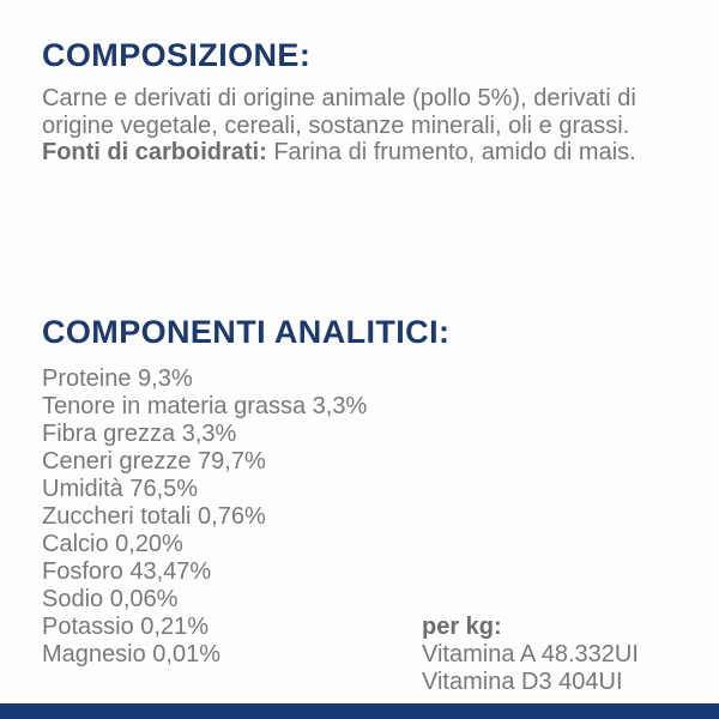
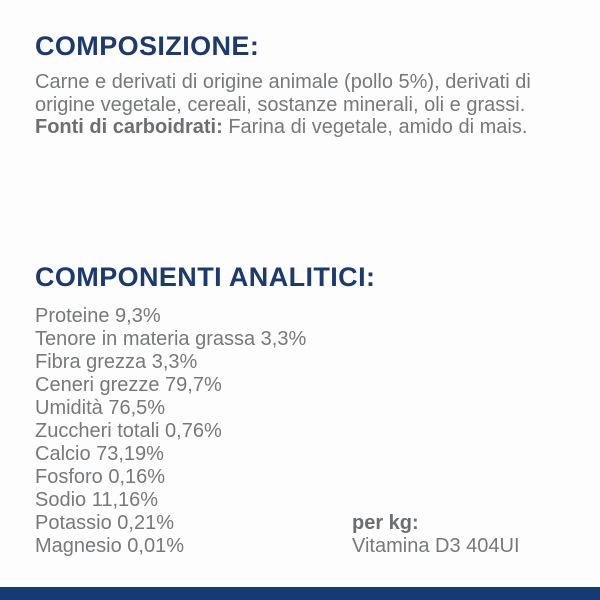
  COMPOSIZIONE:
  Carne e derivati di origine animale (pollo 5%), derivati di origine vegetale, cereali, sostanze minerali, oli e grassi.
- Fonti di carboidrati: Farina di frumento, amido di mais.
+ Fonti di carboidrati: Farina di vegetale, amido di mais.
  COMPONENTI ANALITICI:
  Proteine 9,3%
  Tenore in materia grassa 3,3%
  Fibra grezza 3,3%
  Ceneri grezze 79,7%
  Umidità 76,5%
  Zuccheri totali 0,76%
- Calcio 0,20%
+ Calcio 73,19%
- Fosforo 43,47%
+ Fosforo 0,16%
- Sodio 0,06%
+ Sodio 11,16%
  Potassio 0,21%
  Magnesio 0,01%
  per kg:
- Vitamina A 48.332UI
  Vitamina D3 404UI
